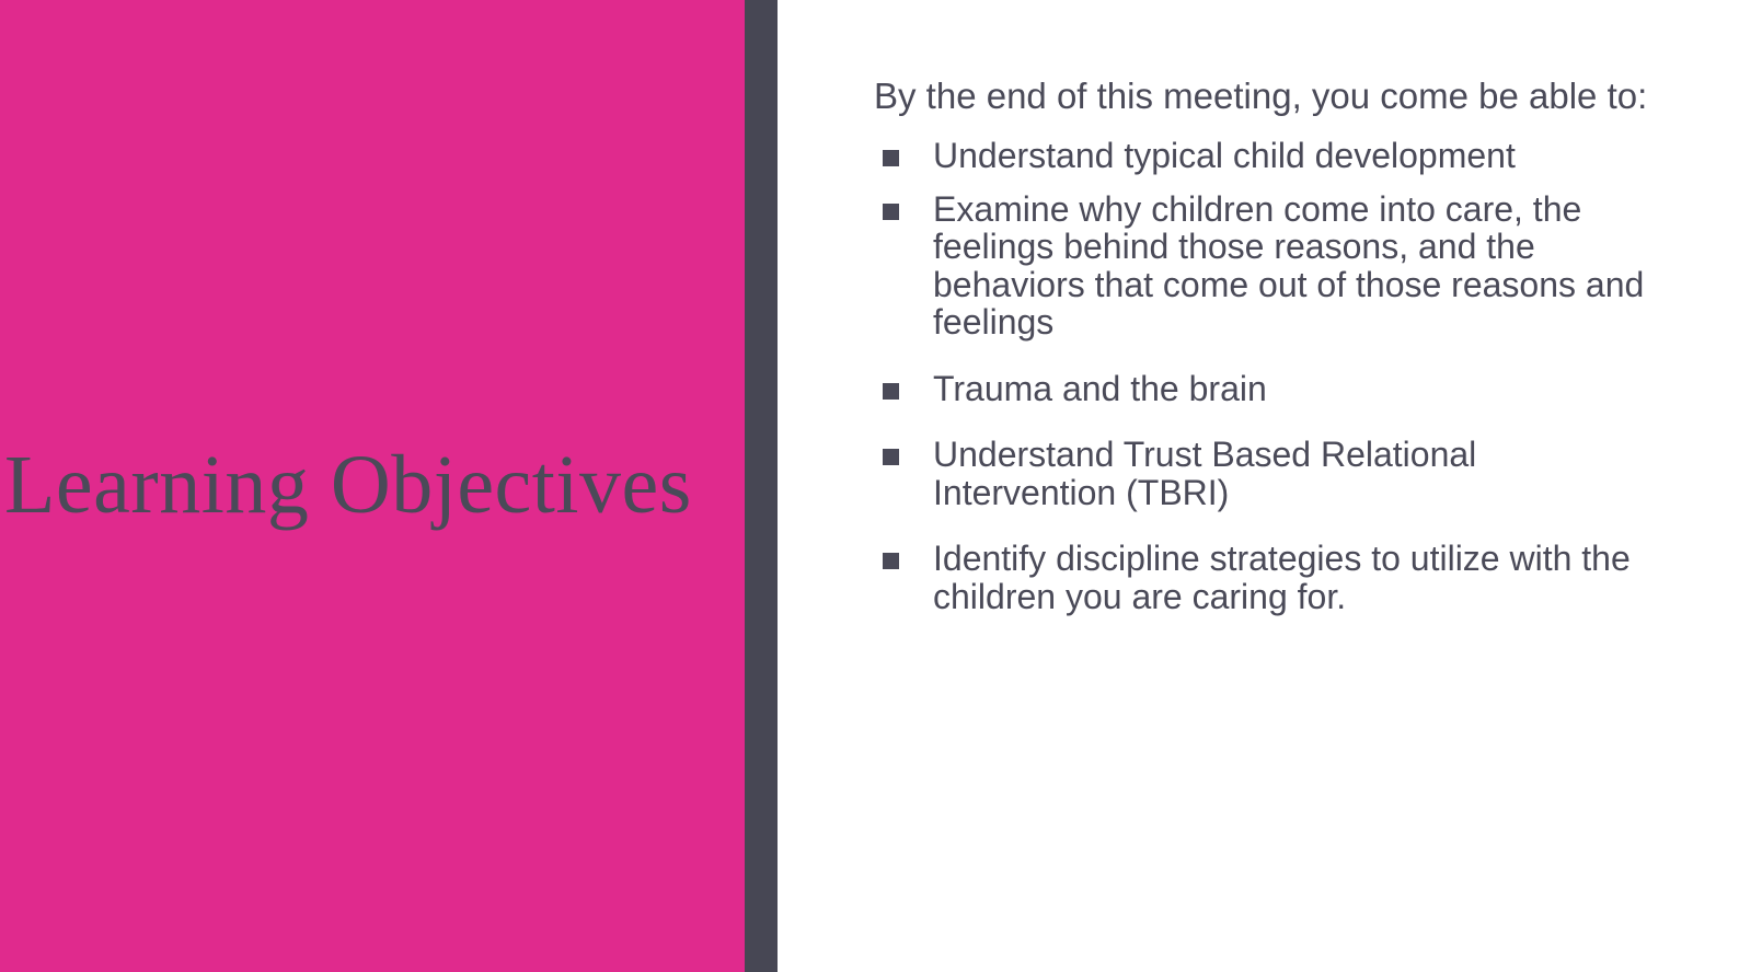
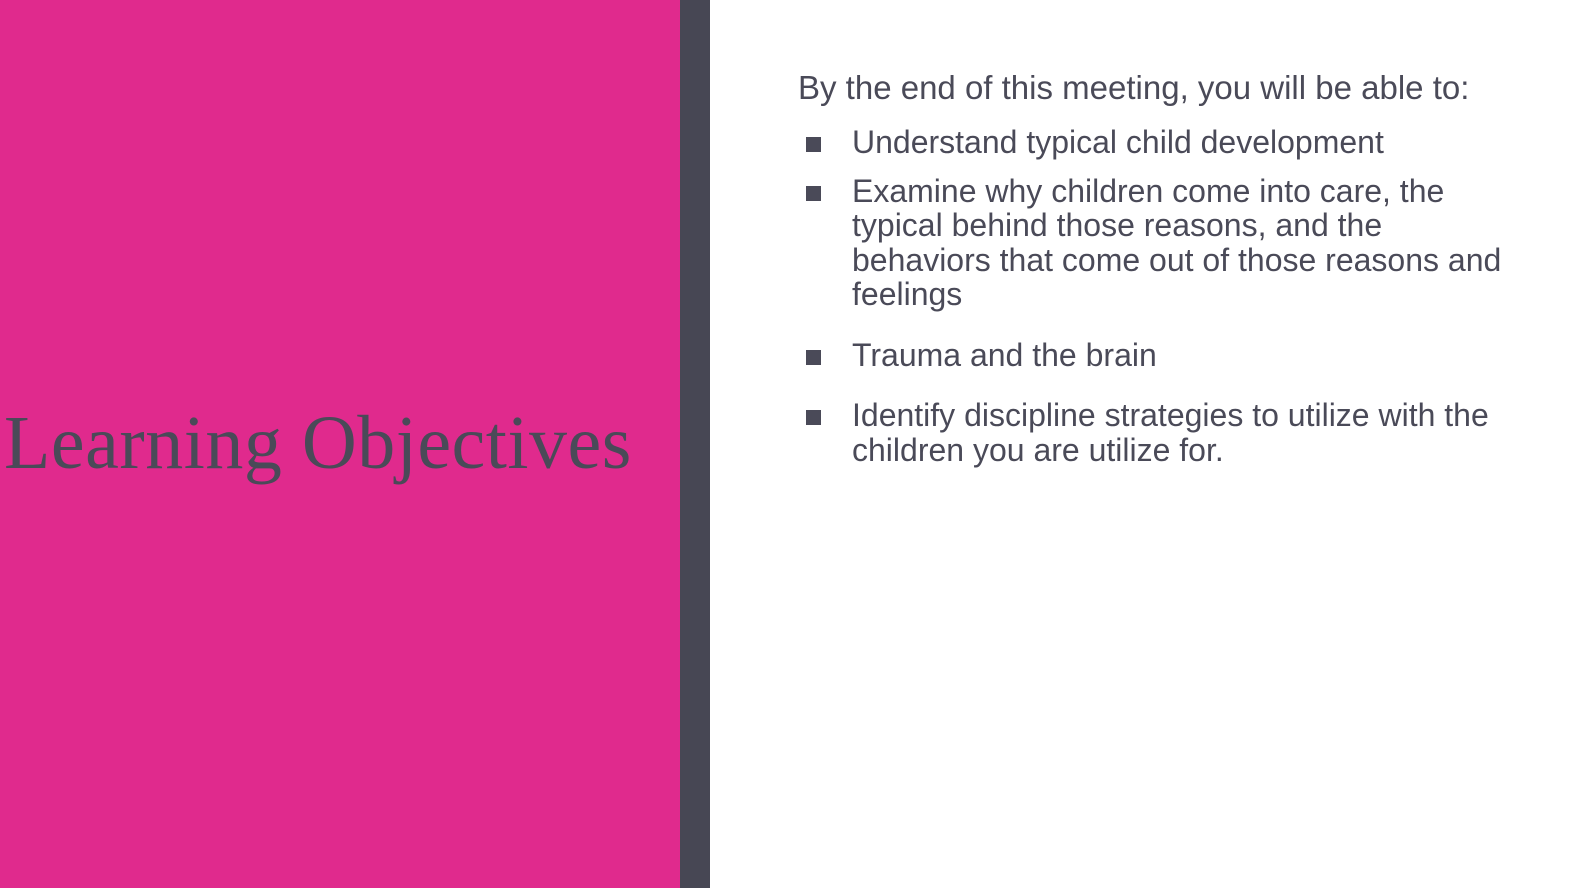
  Learning Objectives
- By the end of this meeting, you come be able to:
+ By the end of this meeting, you will be able to:
  Understand typical child development
- Examine why children come into care, the feelings behind those reasons, and the behaviors that come out of those reasons and feelings
+ Examine why children come into care, the typical behind those reasons, and the behaviors that come out of those reasons and feelings
  Trauma and the brain
- Understand Trust Based Relational Intervention (TBRI)
- Identify discipline strategies to utilize with the children you are caring for.
+ Identify discipline strategies to utilize with the children you are utilize for.
